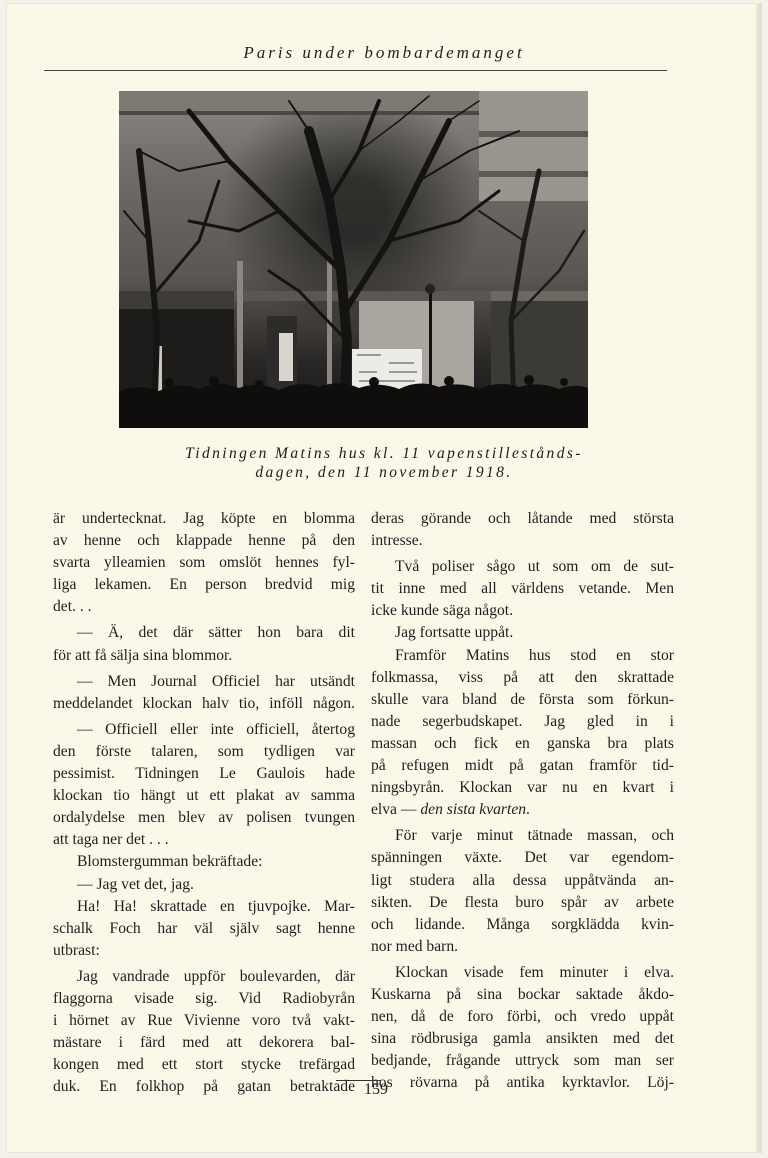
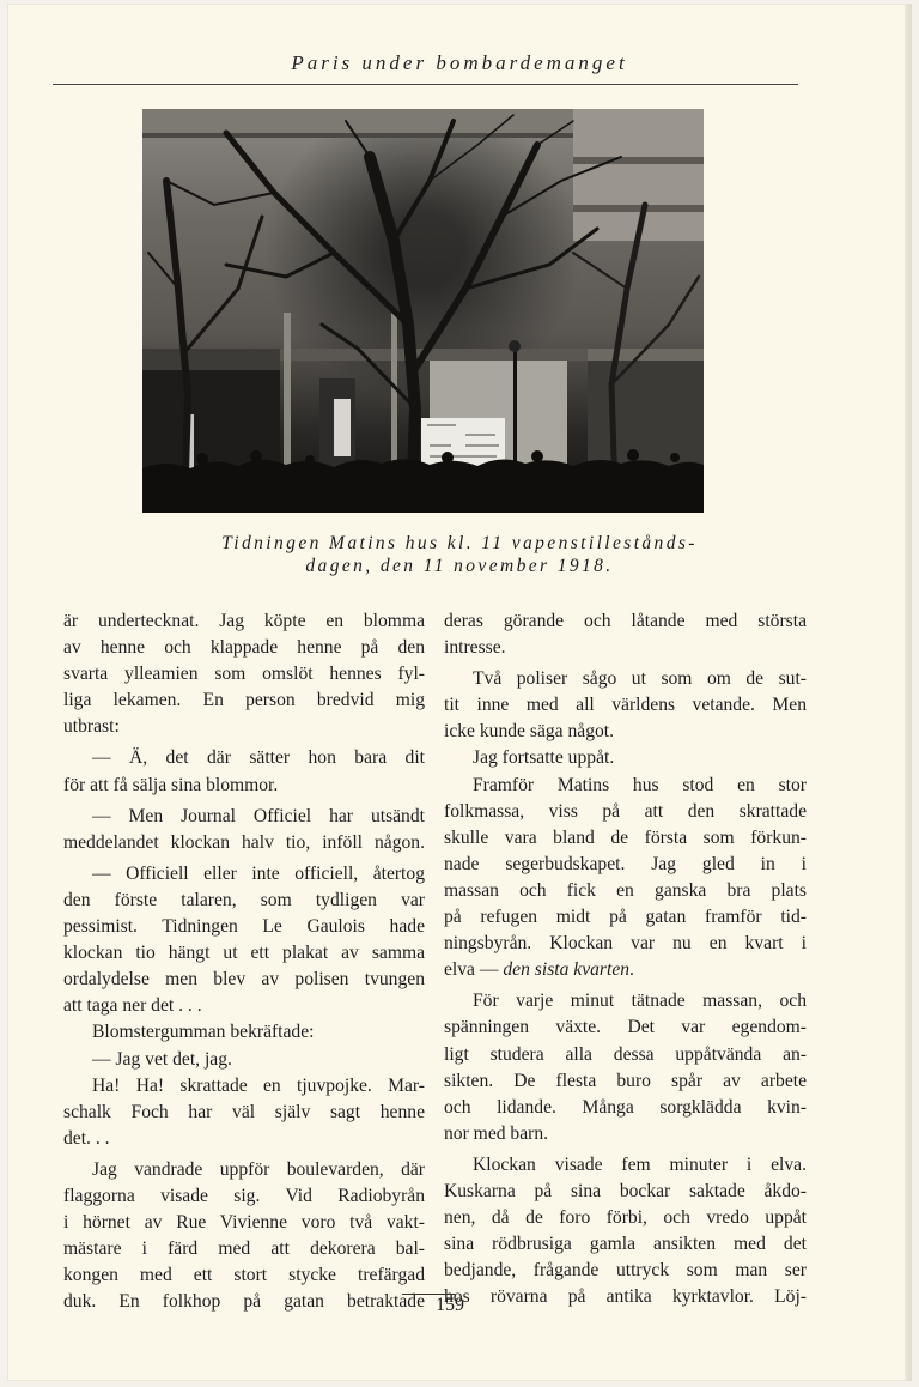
  Paris under bombardemanget
  Tidningen Matins hus kl. 11 vapenstillestånds-
  dagen, den 11 november 1918.
  är undertecknat. Jag köpte en blomma
  av henne och klappade henne på den
  svarta ylleamien som omslöt hennes fyl-
  liga lekamen. En person bredvid mig
- det. . .
+ utbrast:
  — Ä, det där sätter hon bara dit
  för att få sälja sina blommor.
  — Men Journal Officiel har utsändt
  meddelandet klockan halv tio, inföll någon.
  — Officiell eller inte officiell, återtog
  den förste talaren, som tydligen var
  pessimist. Tidningen Le Gaulois hade
  klockan tio hängt ut ett plakat av samma
  ordalydelse men blev av polisen tvungen
  att taga ner det . . .
  Blomstergumman bekräftade:
  — Jag vet det, jag.
  Ha! Ha! skrattade en tjuvpojke. Mar-
  schalk Foch har väl själv sagt henne
- utbrast:
+ det. . .
  Jag vandrade uppför boulevarden, där
  flaggorna visade sig. Vid Radiobyrån
  i hörnet av Rue Vivienne voro två vakt-
  mästare i färd med att dekorera bal-
  kongen med ett stort stycke trefärgad
  duk. En folkhop på gatan betraktade
  deras görande och låtande med största
  intresse.
  Två poliser sågo ut som om de sut-
  tit inne med all världens vetande. Men
  icke kunde säga något.
  Jag fortsatte uppåt.
  Framför Matins hus stod en stor
  folkmassa, viss på att den skrattade
  skulle vara bland de första som förkun-
  nade segerbudskapet. Jag gled in i
  massan och fick en ganska bra plats
  på refugen midt på gatan framför tid-
  ningsbyrån. Klockan var nu en kvart i
  elva — den sista kvarten.
  För varje minut tätnade massan, och
  spänningen växte. Det var egendom-
  ligt studera alla dessa uppåtvända an-
  sikten. De flesta buro spår av arbete
  och lidande. Många sorgklädda kvin-
  nor med barn.
  Klockan visade fem minuter i elva.
  Kuskarna på sina bockar saktade åkdo-
  nen, då de foro förbi, och vredo uppåt
  sina rödbrusiga gamla ansikten med det
  bedjande, frågande uttryck som man ser
  hos rövarna på antika kyrktavlor. Löj-
  159
